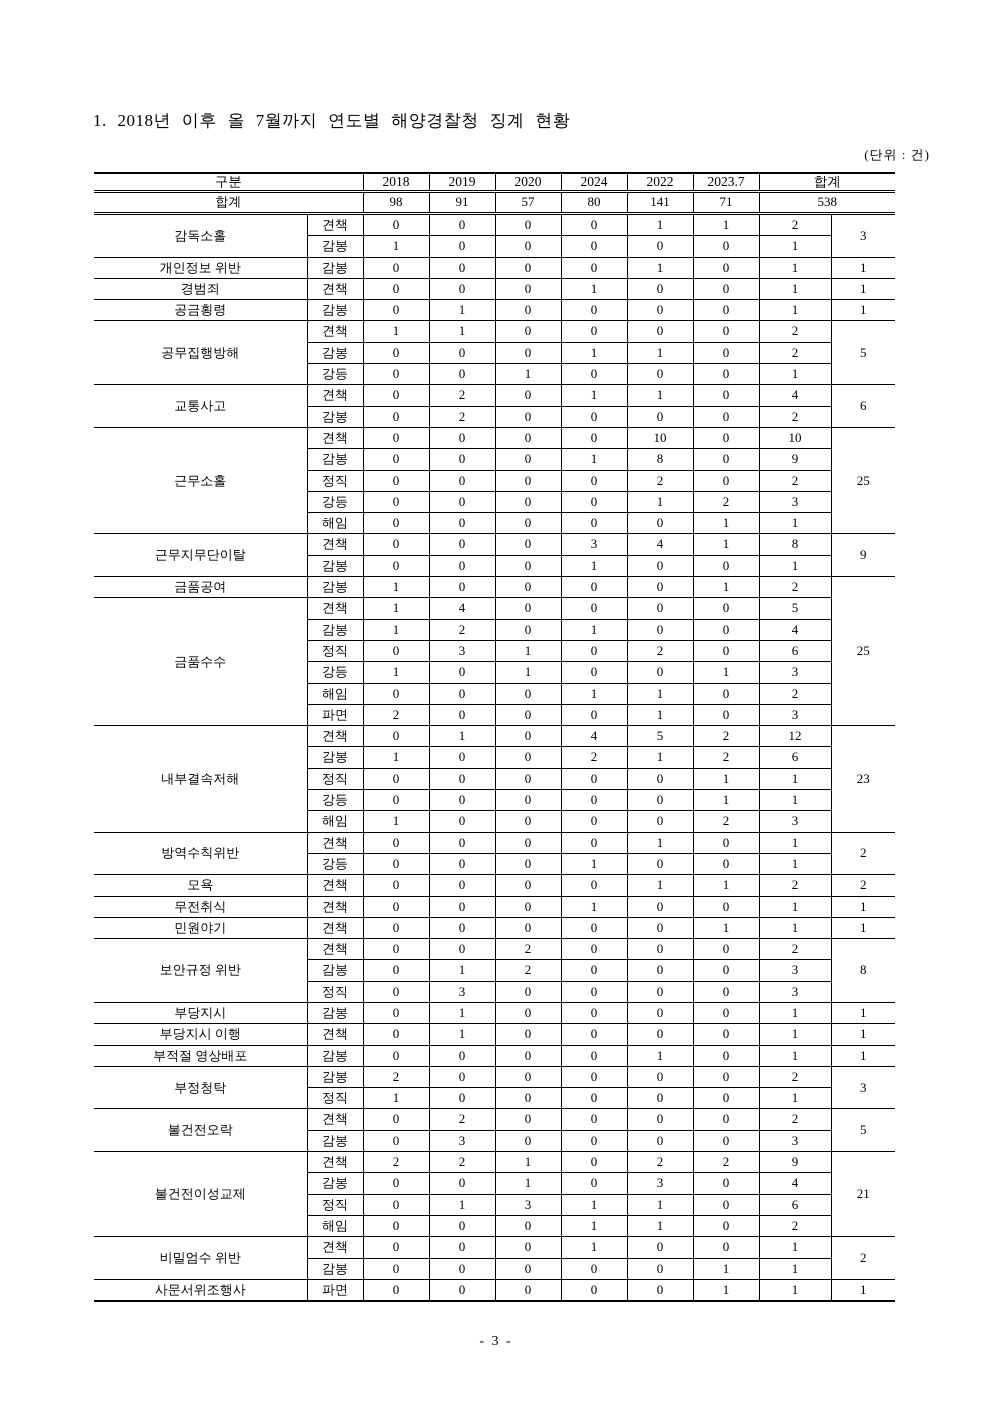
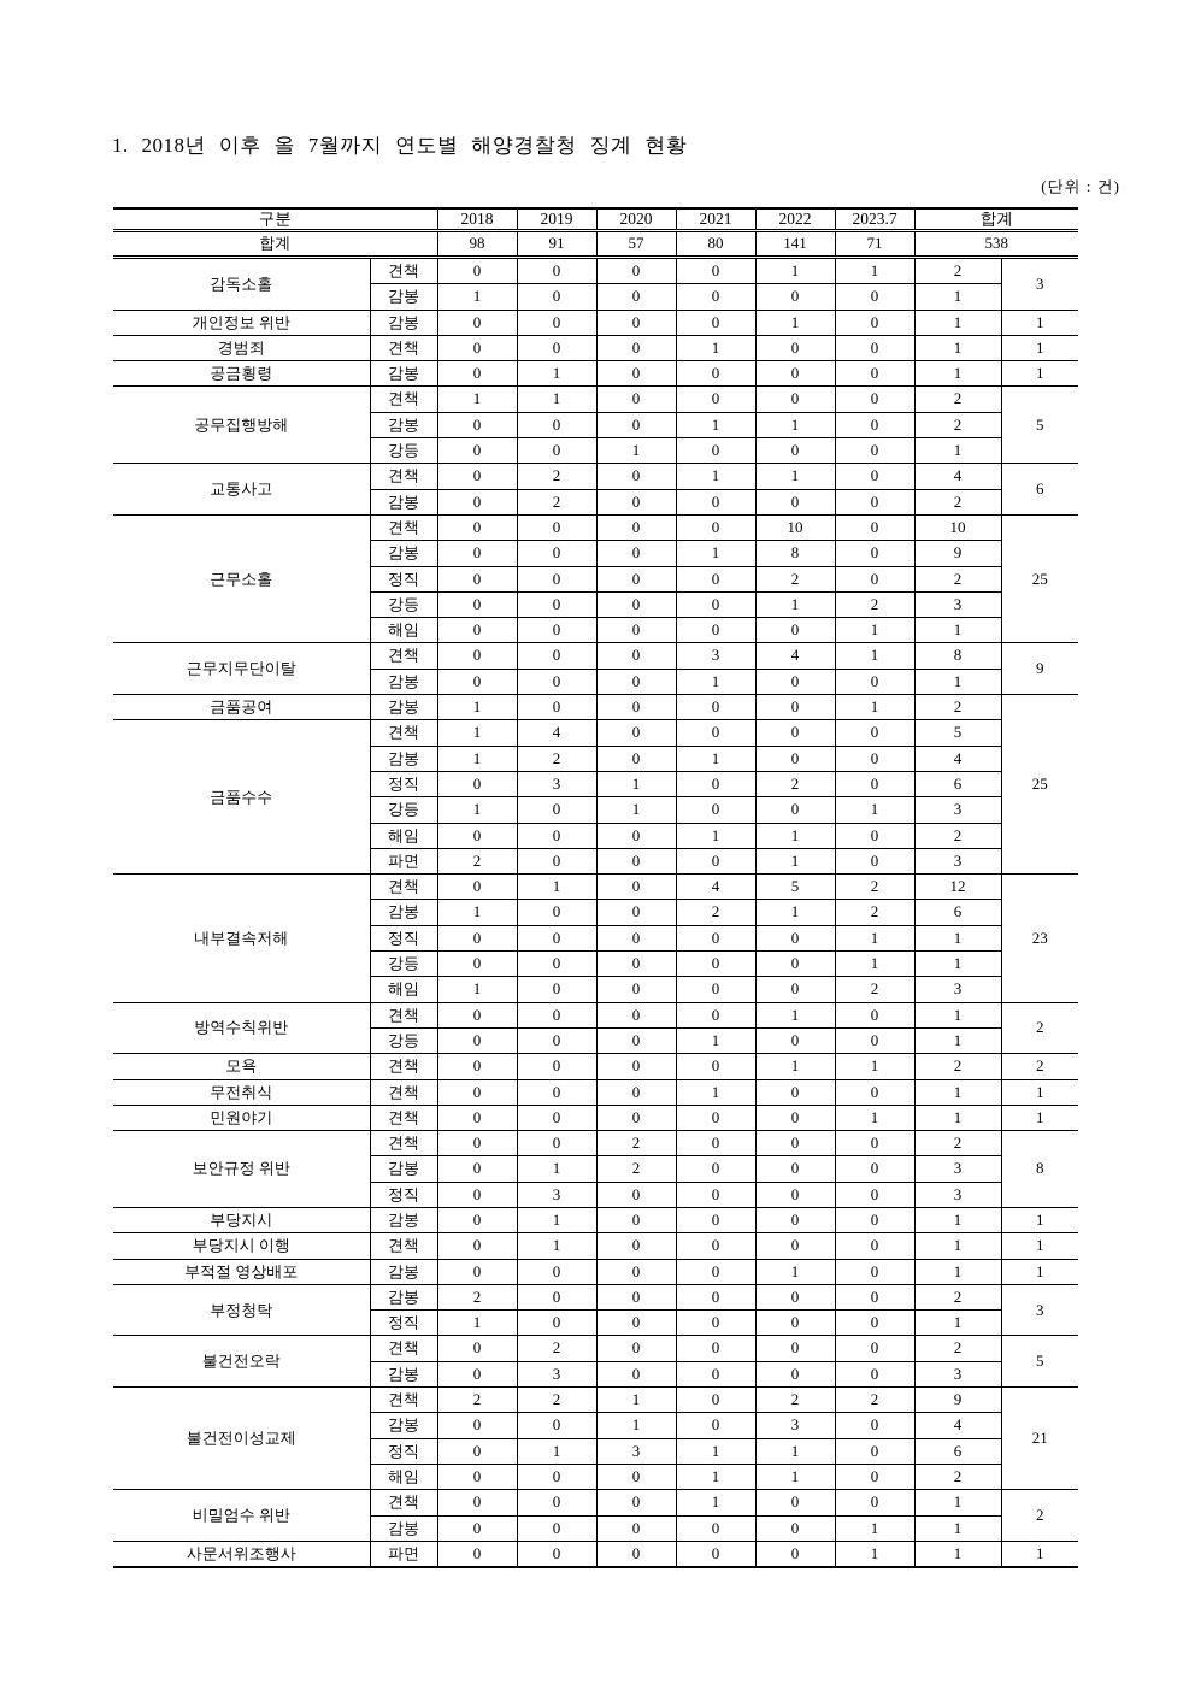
  1. 2018년 이후 올 7월까지 연도별 해양경찰청 징계 현황
  (단위 : 건)
- 구분	2018	2019	2020	2024	2022	2023.7	합계
+ 구분	2018	2019	2020	2021	2022	2023.7	합계
  합계	98	91	57	80	141	71	538
  감독소홀	견책	0	0	0	0	1	1	2	3
  감봉	1	0	0	0	0	0	1
  개인정보 위반	감봉	0	0	0	0	1	0	1	1
  경범죄	견책	0	0	0	1	0	0	1	1
  공금횡령	감봉	0	1	0	0	0	0	1	1
  공무집행방해	견책	1	1	0	0	0	0	2	5
  감봉	0	0	0	1	1	0	2
  강등	0	0	1	0	0	0	1
  교통사고	견책	0	2	0	1	1	0	4	6
  감봉	0	2	0	0	0	0	2
  근무소홀	견책	0	0	0	0	10	0	10	25
  감봉	0	0	0	1	8	0	9
  정직	0	0	0	0	2	0	2
  강등	0	0	0	0	1	2	3
  해임	0	0	0	0	0	1	1
  근무지무단이탈	견책	0	0	0	3	4	1	8	9
  감봉	0	0	0	1	0	0	1
  금품공여	감봉	1	0	0	0	0	1	2	25
  금품수수	견책	1	4	0	0	0	0	5
  감봉	1	2	0	1	0	0	4
  정직	0	3	1	0	2	0	6
  강등	1	0	1	0	0	1	3
  해임	0	0	0	1	1	0	2
  파면	2	0	0	0	1	0	3
  내부결속저해	견책	0	1	0	4	5	2	12	23
  감봉	1	0	0	2	1	2	6
  정직	0	0	0	0	0	1	1
  강등	0	0	0	0	0	1	1
  해임	1	0	0	0	0	2	3
  방역수칙위반	견책	0	0	0	0	1	0	1	2
  강등	0	0	0	1	0	0	1
  모욕	견책	0	0	0	0	1	1	2	2
  무전취식	견책	0	0	0	1	0	0	1	1
  민원야기	견책	0	0	0	0	0	1	1	1
  보안규정 위반	견책	0	0	2	0	0	0	2	8
  감봉	0	1	2	0	0	0	3
  정직	0	3	0	0	0	0	3
  부당지시	감봉	0	1	0	0	0	0	1	1
  부당지시 이행	견책	0	1	0	0	0	0	1	1
  부적절 영상배포	감봉	0	0	0	0	1	0	1	1
  부정청탁	감봉	2	0	0	0	0	0	2	3
  정직	1	0	0	0	0	0	1
  불건전오락	견책	0	2	0	0	0	0	2	5
  감봉	0	3	0	0	0	0	3
  불건전이성교제	견책	2	2	1	0	2	2	9	21
  감봉	0	0	1	0	3	0	4
  정직	0	1	3	1	1	0	6
  해임	0	0	0	1	1	0	2
  비밀엄수 위반	견책	0	0	0	1	0	0	1	2
  감봉	0	0	0	0	0	1	1
  사문서위조행사	파면	0	0	0	0	0	1	1	1
- - 3 -
